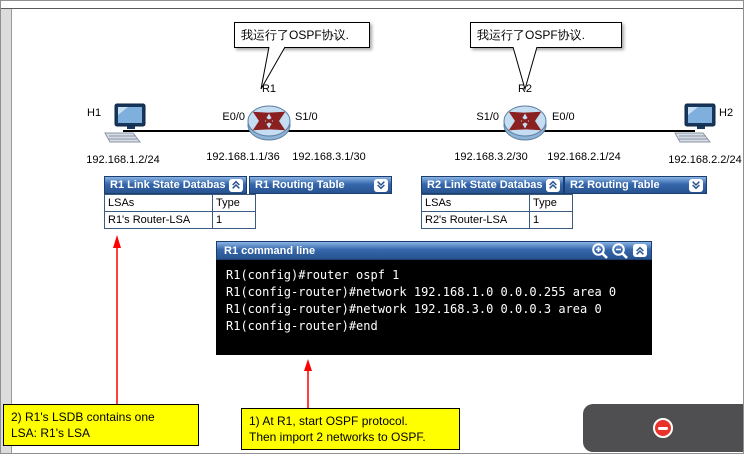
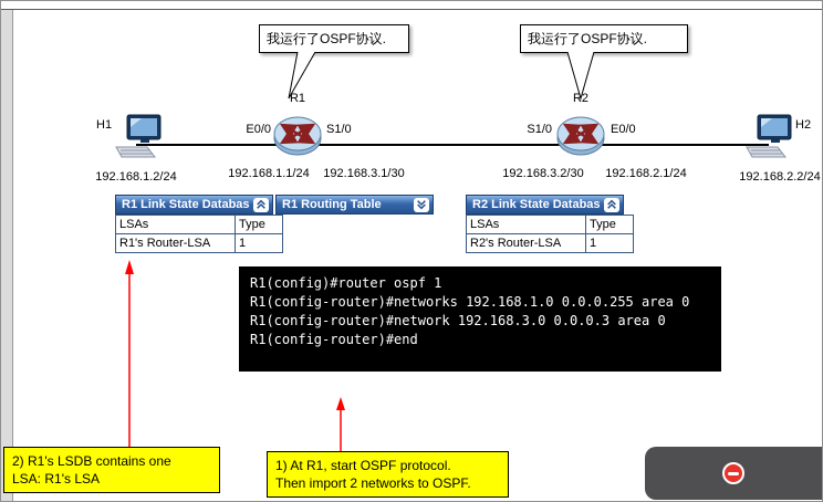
  我运行了OSPF协议.
  我运行了OSPF协议.
  H1
  192.168.1.2/24
  R1
  E0/0
  S1/0
- 192.168.1.1/36
+ 192.168.1.1/24
  192.168.3.1/30
  R2
  S1/0
  E0/0
  192.168.3.2/30
  192.168.2.1/24
  H2
  192.168.2.2/24
  R1 Link State Databas
  LSAs	Type
  R1's Router-LSA	1
  R1 Routing Table
  R2 Link State Databas
  LSAs	Type
  R2's Router-LSA	1
- R2 Routing Table
- R1 command line
  R1(config)#router ospf 1
- R1(config-router)#network 192.168.1.0 0.0.0.255 area 0
+ R1(config-router)#networks 192.168.1.0 0.0.0.255 area 0
  R1(config-router)#network 192.168.3.0 0.0.0.3 area 0
  R1(config-router)#end
  2) R1's LSDB contains one
  LSA: R1's LSA
  1) At R1, start OSPF protocol.
  Then import 2 networks to OSPF.
